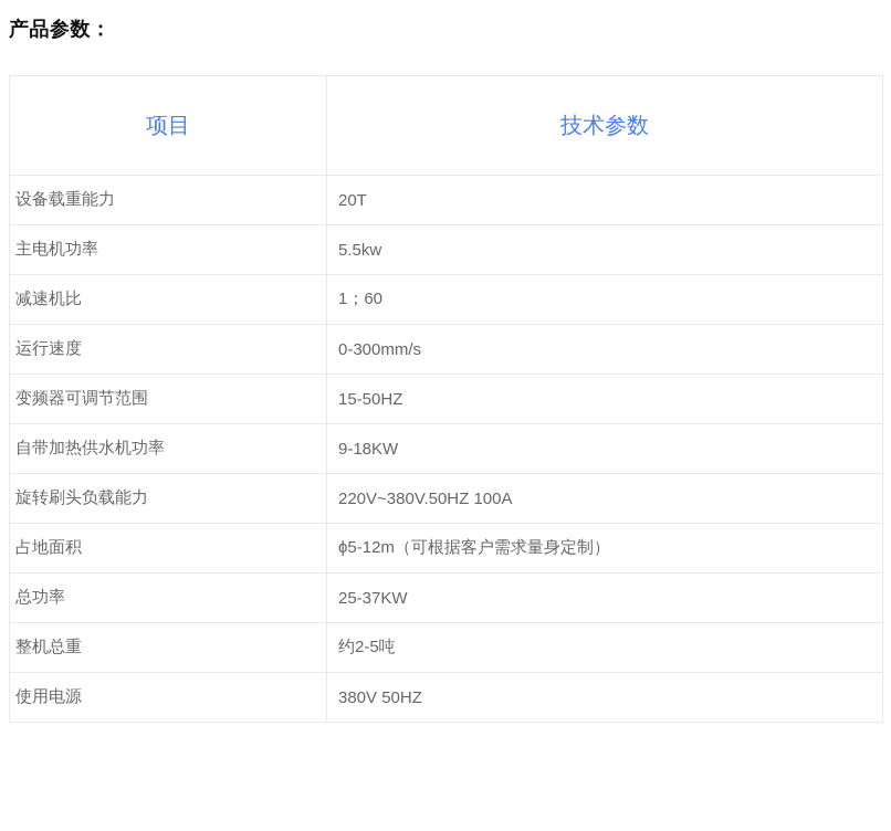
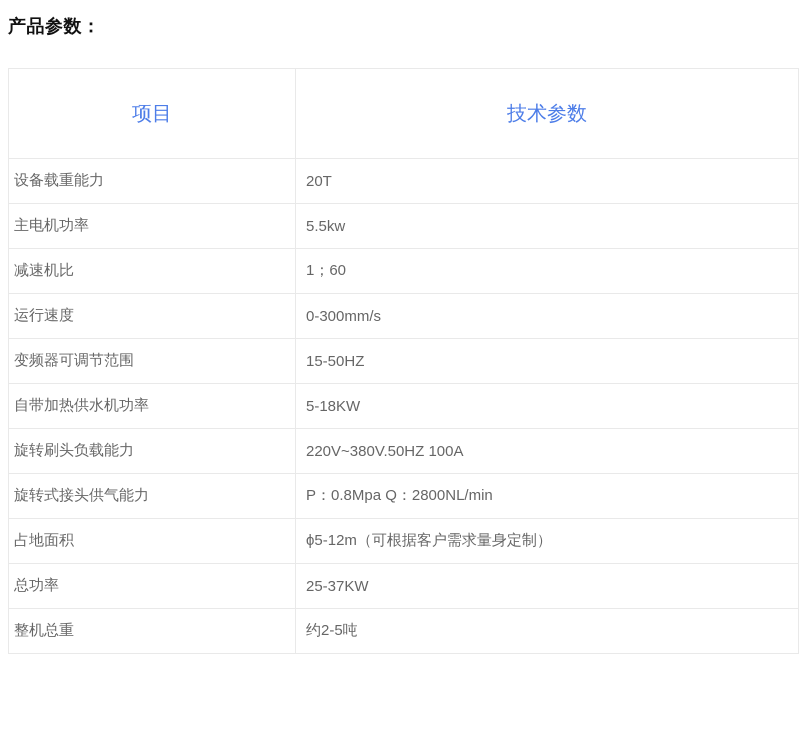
  产品参数：
  项目	技术参数
  设备载重能力	20T
  主电机功率	5.5kw
  减速机比	1；60
  运行速度	0-300mm/s
  变频器可调节范围	15-50HZ
- 自带加热供水机功率	9-18KW
+ 自带加热供水机功率	5-18KW
  旋转刷头负载能力	220V~380V.50HZ 100A
+ 旋转式接头供气能力	P：0.8Mpa Q：2800NL/min
  占地面积	ϕ5-12m（可根据客户需求量身定制）
  总功率	25-37KW
  整机总重	约2-5吨
- 使用电源	380V 50HZ
